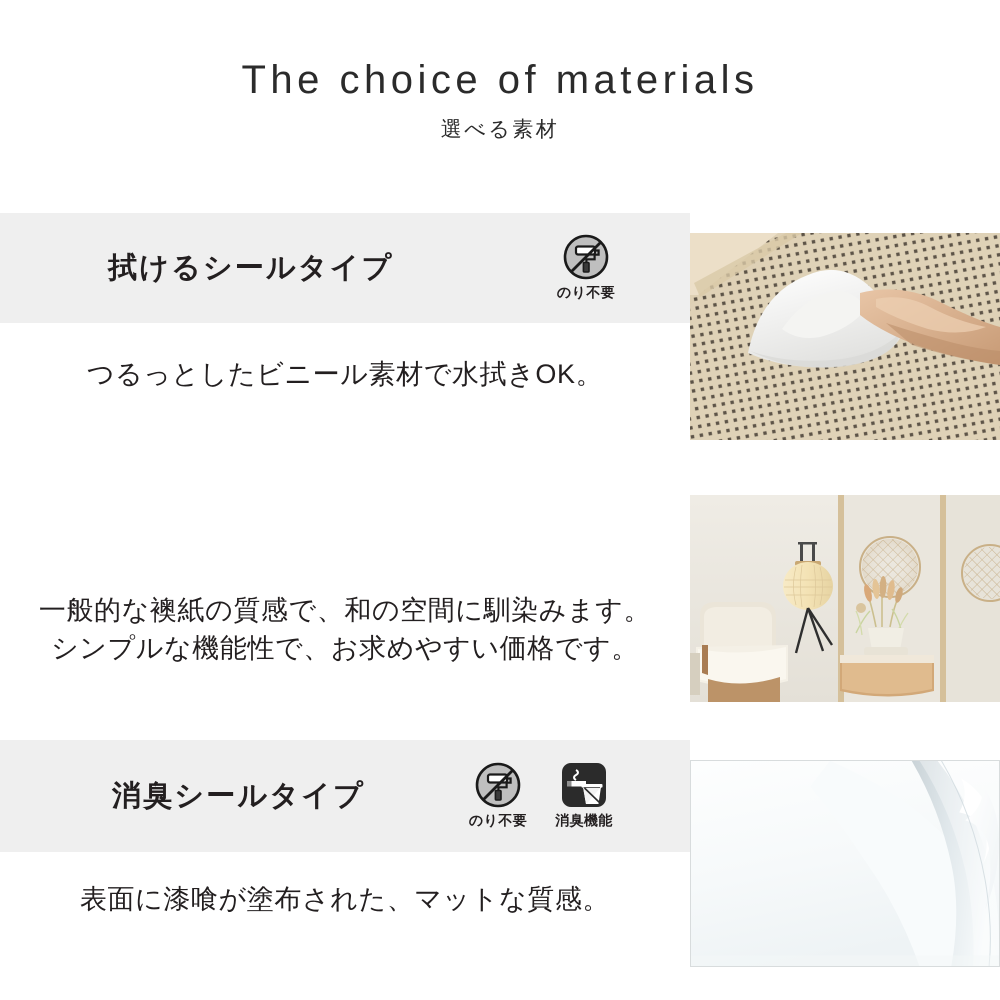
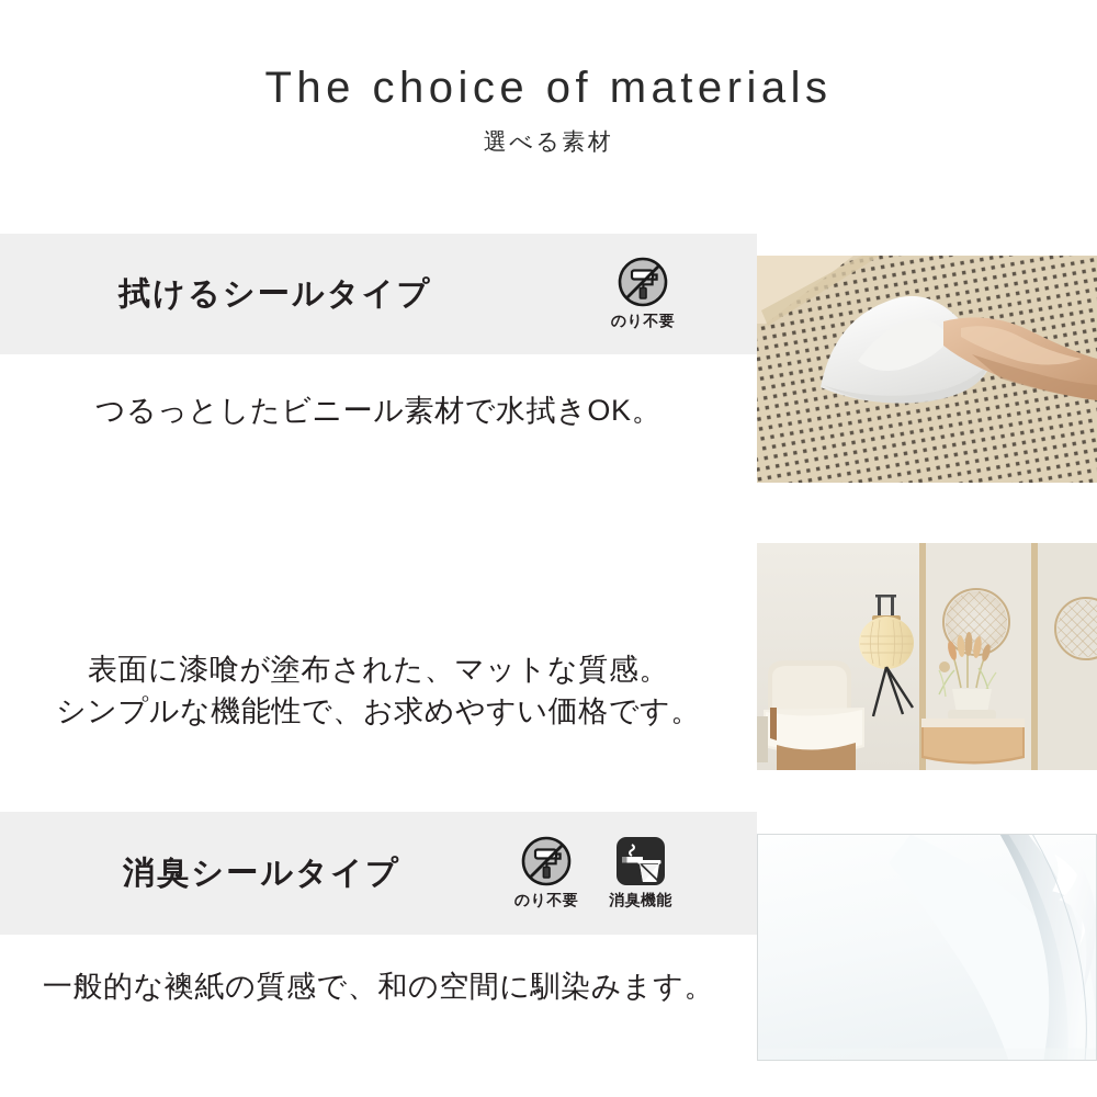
  The choice of materials
  選べる素材
  拭けるシールタイプ
  のり不要
  つるっとしたビニール素材で水拭きOK。
- 一般的な襖紙の質感で、和の空間に馴染みます。
+ 表面に漆喰が塗布された、マットな質感。
  シンプルな機能性で、お求めやすい価格です。
  消臭シールタイプ
  のり不要
  消臭機能
- 表面に漆喰が塗布された、マットな質感。
+ 一般的な襖紙の質感で、和の空間に馴染みます。
